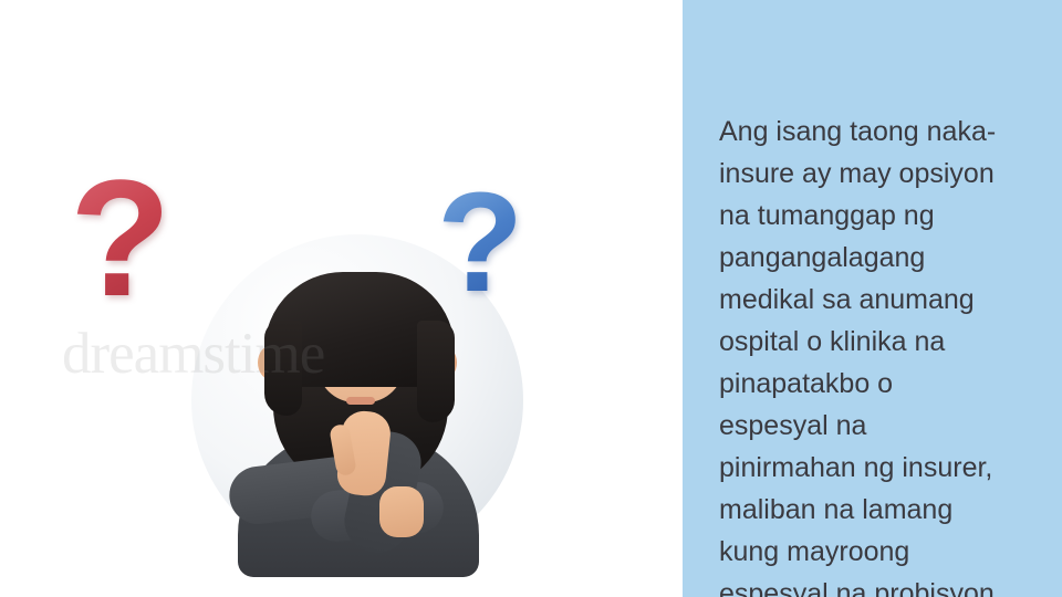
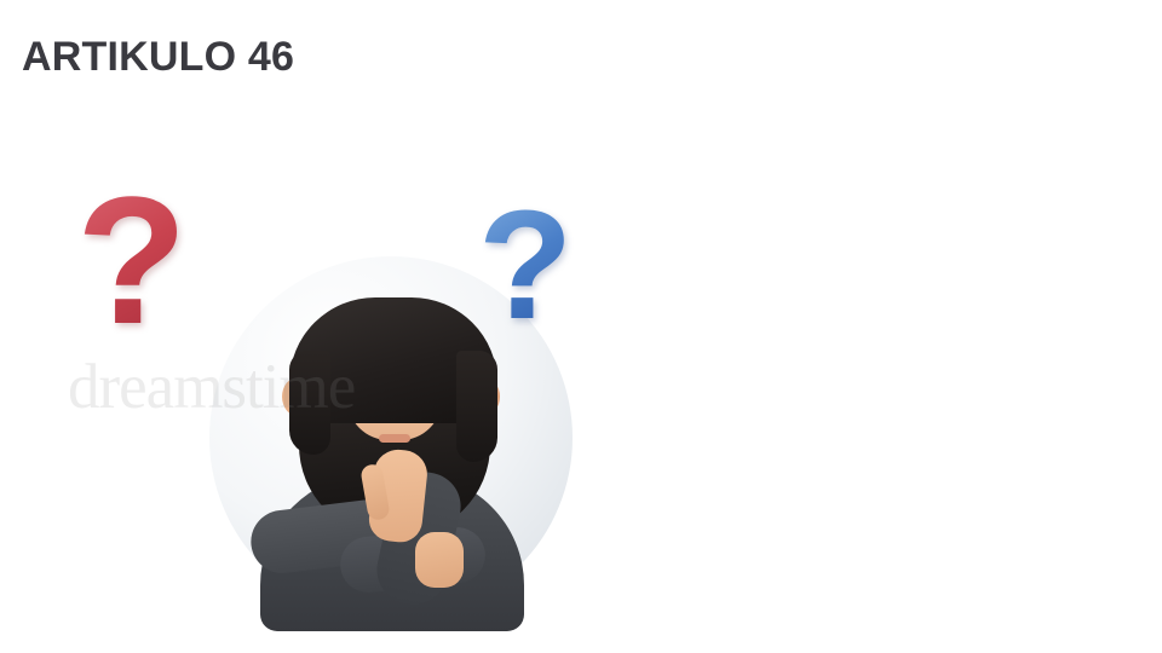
+ ARTIKULO 46
  ?
  ?
  dreamstime
- Ang isang taong naka-
- insure ay may opsiyon
- na tumanggap ng
- pangangalagang
- medikal sa anumang
- ospital o klinika na
- pinapatakbo o
- espesyal na
- pinirmahan ng insurer,
- maliban na lamang
- kung mayroong
- espesyal na probisyon.
